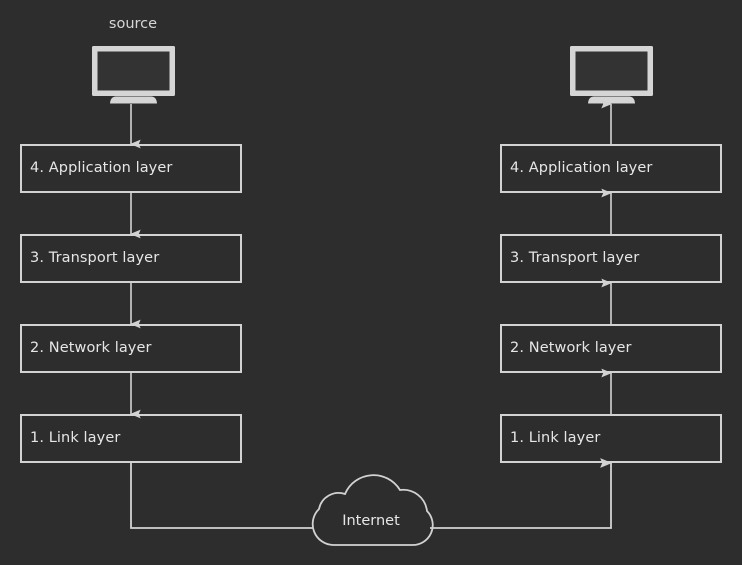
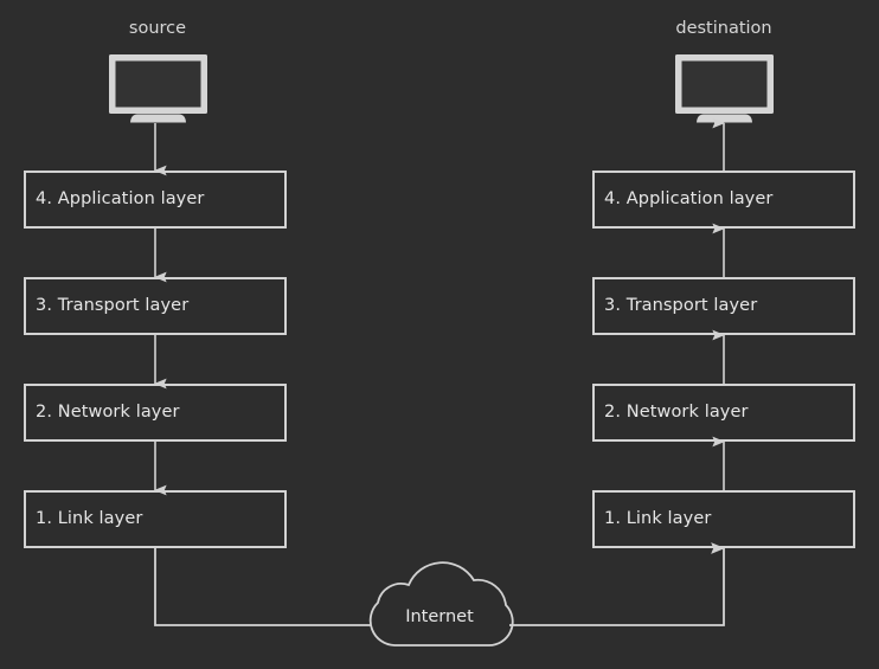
  source
+ destination
  4. Application layer
  3. Transport layer
  2. Network layer
  1. Link layer
  4. Application layer
  3. Transport layer
  2. Network layer
  1. Link layer
  Internet
